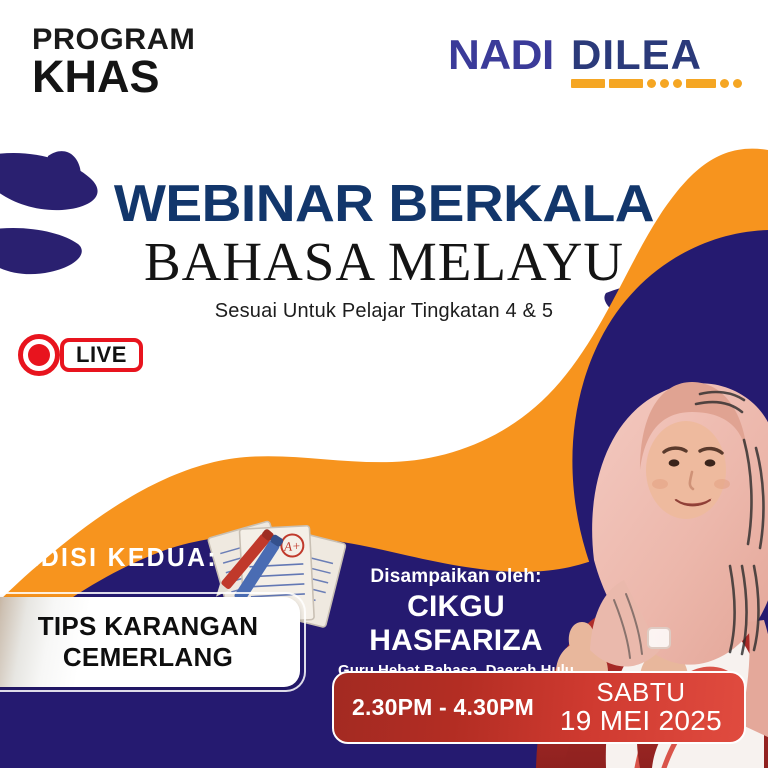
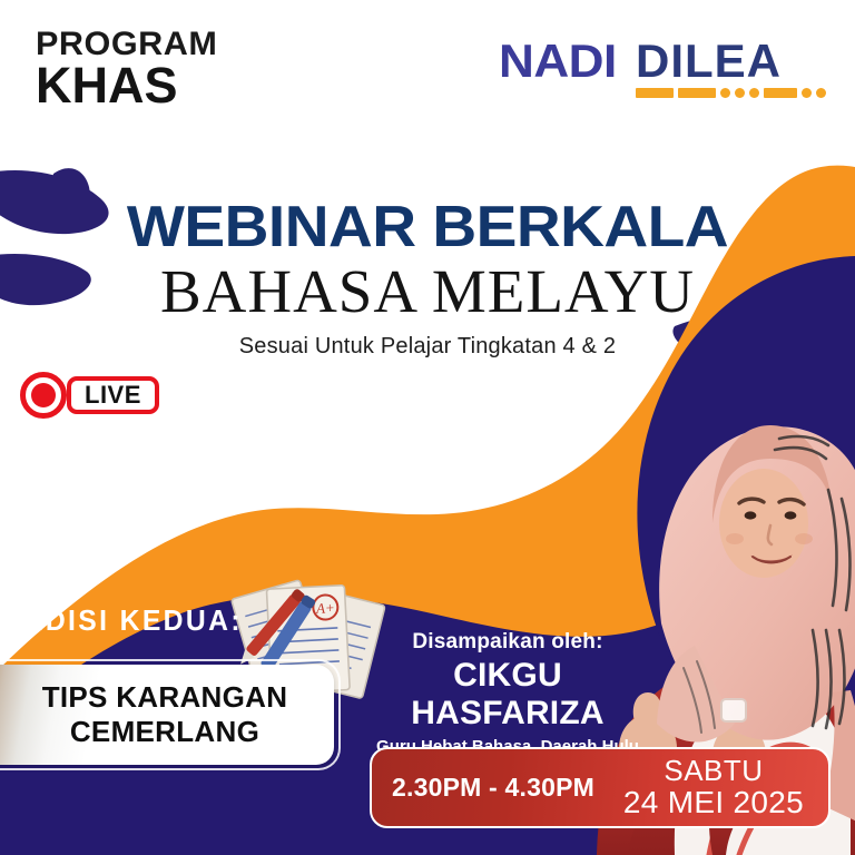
  PROGRAM
  KHAS
  NADI
  DILEA
  WEBINAR BERKALA
  BAHASA MELAYU
- Sesuai Untuk Pelajar Tingkatan 4 & 5
+ Sesuai Untuk Pelajar Tingkatan 4 & 2
  LIVE
  EDISI KEDUA:
  TIPS KARANGAN
  CEMERLANG
  Disampaikan oleh:
  CIKGU HASFARIZA
  2.30PM - 4.30PM
  SABTU
- 19 MEI 2025
+ 24 MEI 2025
